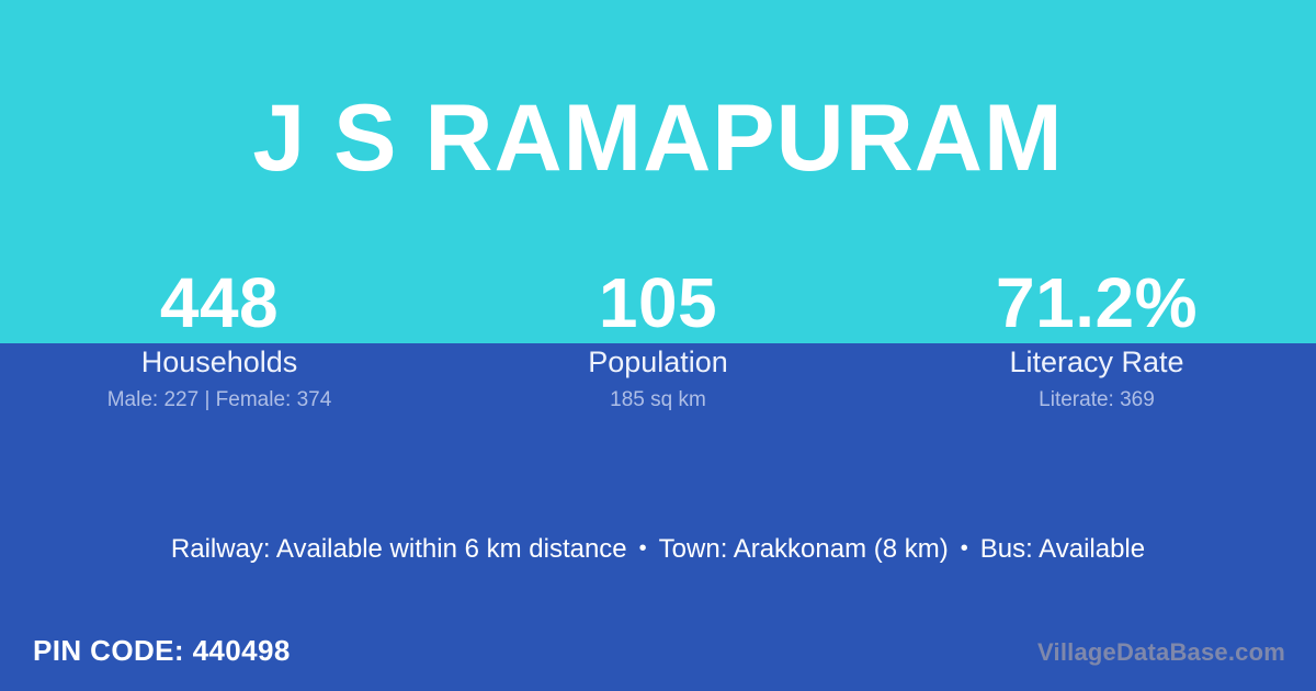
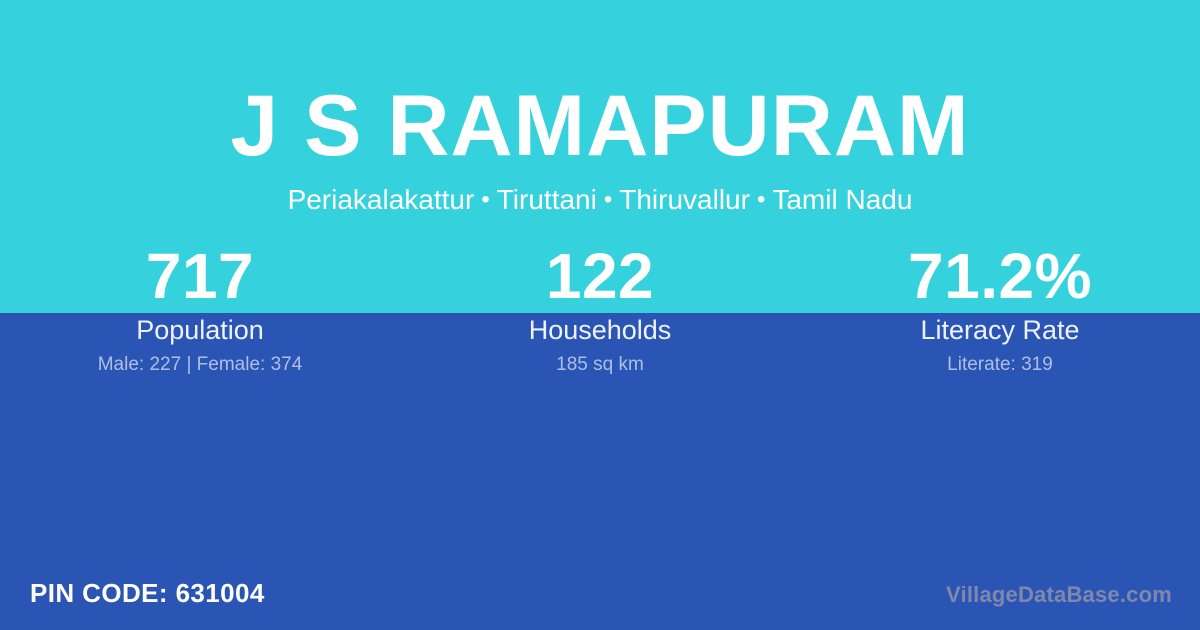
  J S RAMAPURAM
+ Periakalakattur • Tiruttani • Thiruvallur • Tamil Nadu
- 448
+ 717
- Households
+ Population
  Male: 227 | Female: 374
- 105
+ 122
- Population
+ Households
  185 sq km
  71.2%
  Literacy Rate
- Literate: 369
+ Literate: 319
- Railway: Available within 6 km distance • Town: Arakkonam (8 km) • Bus: Available
- PIN CODE: 440498
+ PIN CODE: 631004
  VillageDataBase.com
